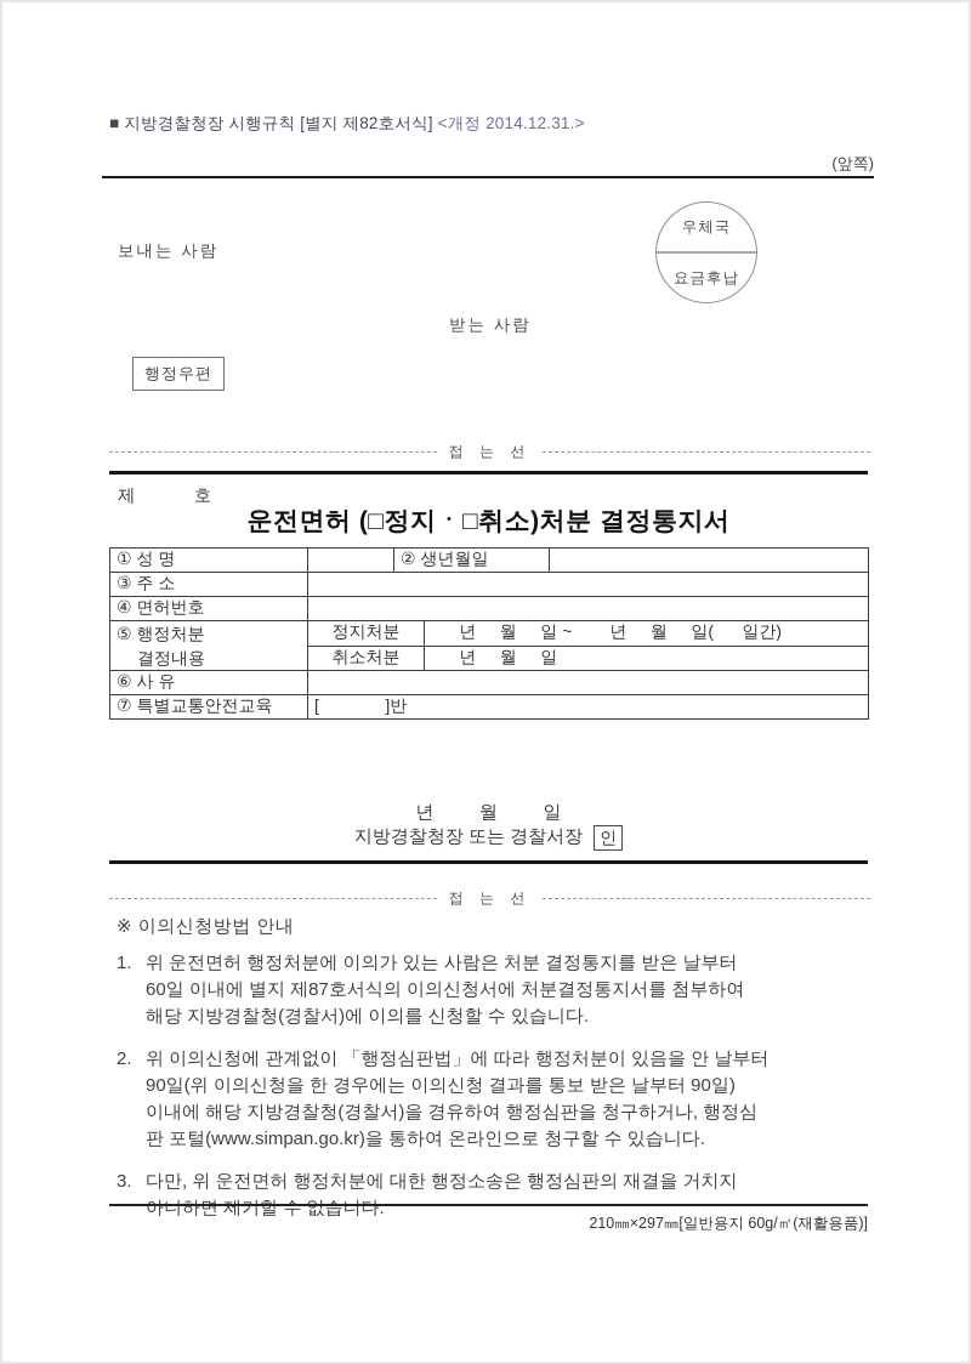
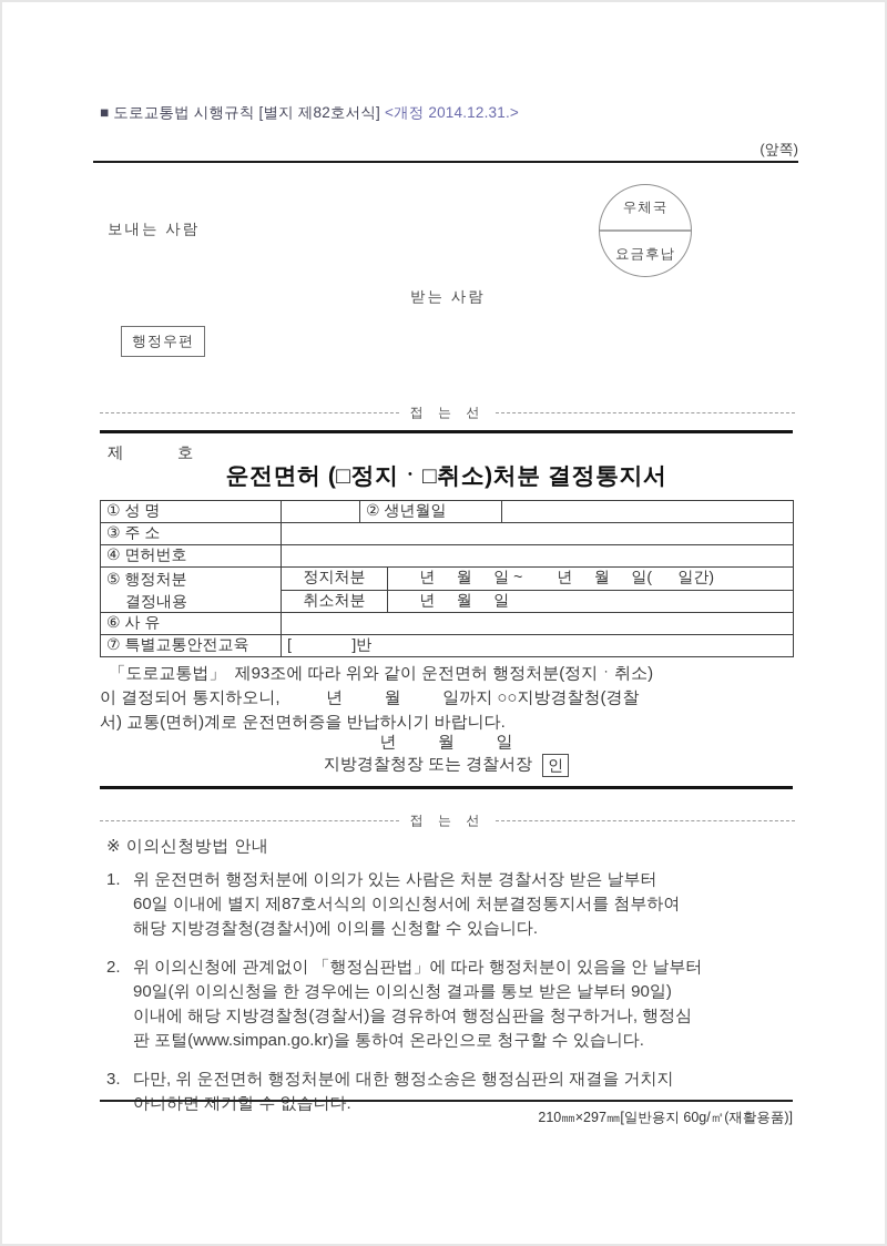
- ■ 지방경찰청장 시행규칙 [별지 제82호서식] <개정 2014.12.31.>
+ ■ 도로교통법 시행규칙 [별지 제82호서식] <개정 2014.12.31.>
  (앞쪽)
  보내는 사람
  우체국
  요금후납
  받는 사람
  행정우편
  접 는 선
  제 호
  운전면허 (□정지ㆍ□취소)처분 결정통지서
  ① 성 명		② 생년월일
  ③ 주 소
  ④ 면허번호
  ⑤ 행정처분 결정내용	정지처분	년 월 일 ~ 년 월 일( 일간)
  취소처분	년 월 일
  ⑥ 사 유
  ⑦ 특별교통안전교육	[ ]반
+ 「도로교통법」 제93조에 따라 위와 같이 운전면허 행정처분(정지ㆍ취소)
+ 이 결정되어 통지하오니, 년 월 일까지 ○○지방경찰청(경찰
+ 서) 교통(면허)계로 운전면허증을 반납하시기 바랍니다.
  년 월 일
  지방경찰청장 또는 경찰서장
  인
  접 는 선
  ※ 이의신청방법 안내
  1.
- 위 운전면허 행정처분에 이의가 있는 사람은 처분 결정통지를 받은 날부터
+ 위 운전면허 행정처분에 이의가 있는 사람은 처분 경찰서장 받은 날부터
  60일 이내에 별지 제87호서식의 이의신청서에 처분결정통지서를 첨부하여
  해당 지방경찰청(경찰서)에 이의를 신청할 수 있습니다.
  2.
  위 이의신청에 관계없이 「행정심판법」에 따라 행정처분이 있음을 안 날부터
  90일(위 이의신청을 한 경우에는 이의신청 결과를 통보 받은 날부터 90일)
  이내에 해당 지방경찰청(경찰서)을 경유하여 행정심판을 청구하거나, 행정심
  판 포털(www.simpan.go.kr)을 통하여 온라인으로 청구할 수 있습니다.
  3.
  다만, 위 운전면허 행정처분에 대한 행정소송은 행정심판의 재결을 거치지
  아니하면 제기할 수 없습니다.
  210㎜×297㎜[일반용지 60g/㎡(재활용품)]
